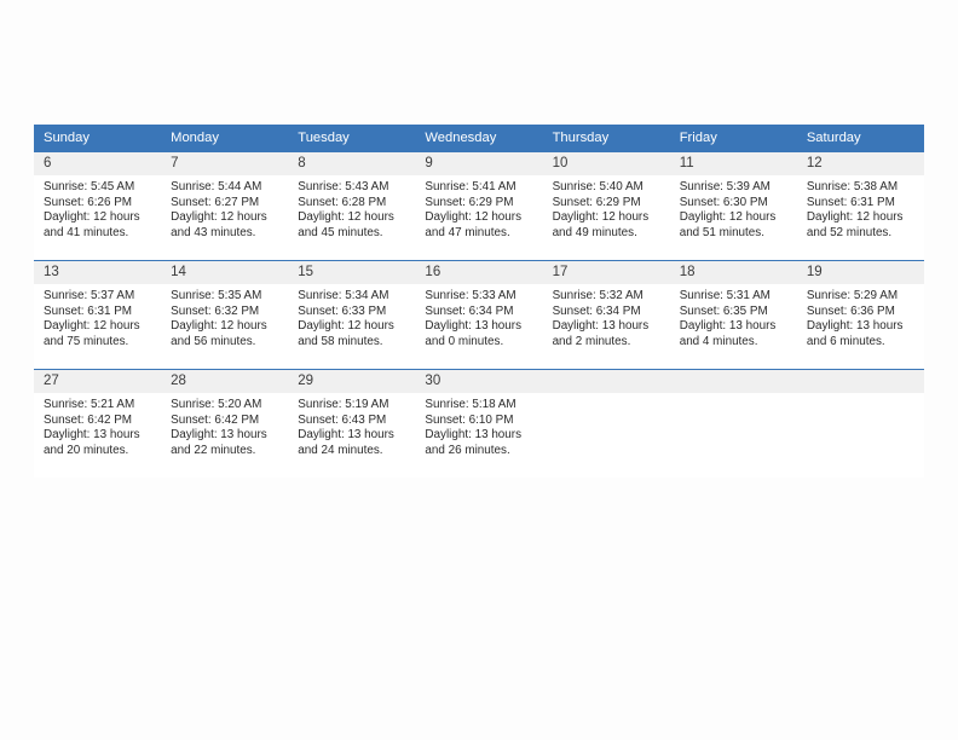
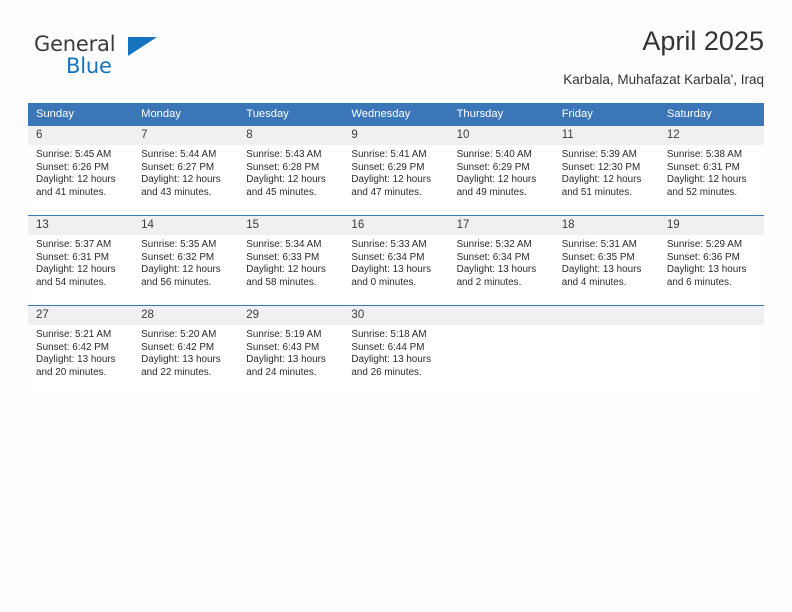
+ General
+ Blue
+ April 2025
+ Karbala, Muhafazat Karbala', Iraq
  Sunday	Monday	Tuesday	Wednesday	Thursday	Friday	Saturday
- 6Sunrise: 5:45 AMSunset: 6:26 PMDaylight: 12 hoursand 41 minutes.	7Sunrise: 5:44 AMSunset: 6:27 PMDaylight: 12 hoursand 43 minutes.	8Sunrise: 5:43 AMSunset: 6:28 PMDaylight: 12 hoursand 45 minutes.	9Sunrise: 5:41 AMSunset: 6:29 PMDaylight: 12 hoursand 47 minutes.	10Sunrise: 5:40 AMSunset: 6:29 PMDaylight: 12 hoursand 49 minutes.	11Sunrise: 5:39 AMSunset: 6:30 PMDaylight: 12 hoursand 51 minutes.	12Sunrise: 5:38 AMSunset: 6:31 PMDaylight: 12 hoursand 52 minutes.
+ 6Sunrise: 5:45 AMSunset: 6:26 PMDaylight: 12 hoursand 41 minutes.	7Sunrise: 5:44 AMSunset: 6:27 PMDaylight: 12 hoursand 43 minutes.	8Sunrise: 5:43 AMSunset: 6:28 PMDaylight: 12 hoursand 45 minutes.	9Sunrise: 5:41 AMSunset: 6:29 PMDaylight: 12 hoursand 47 minutes.	10Sunrise: 5:40 AMSunset: 6:29 PMDaylight: 12 hoursand 49 minutes.	11Sunrise: 5:39 AMSunset: 12:30 PMDaylight: 12 hoursand 51 minutes.	12Sunrise: 5:38 AMSunset: 6:31 PMDaylight: 12 hoursand 52 minutes.
- 13Sunrise: 5:37 AMSunset: 6:31 PMDaylight: 12 hoursand 75 minutes.	14Sunrise: 5:35 AMSunset: 6:32 PMDaylight: 12 hoursand 56 minutes.	15Sunrise: 5:34 AMSunset: 6:33 PMDaylight: 12 hoursand 58 minutes.	16Sunrise: 5:33 AMSunset: 6:34 PMDaylight: 13 hoursand 0 minutes.	17Sunrise: 5:32 AMSunset: 6:34 PMDaylight: 13 hoursand 2 minutes.	18Sunrise: 5:31 AMSunset: 6:35 PMDaylight: 13 hoursand 4 minutes.	19Sunrise: 5:29 AMSunset: 6:36 PMDaylight: 13 hoursand 6 minutes.
+ 13Sunrise: 5:37 AMSunset: 6:31 PMDaylight: 12 hoursand 54 minutes.	14Sunrise: 5:35 AMSunset: 6:32 PMDaylight: 12 hoursand 56 minutes.	15Sunrise: 5:34 AMSunset: 6:33 PMDaylight: 12 hoursand 58 minutes.	16Sunrise: 5:33 AMSunset: 6:34 PMDaylight: 13 hoursand 0 minutes.	17Sunrise: 5:32 AMSunset: 6:34 PMDaylight: 13 hoursand 2 minutes.	18Sunrise: 5:31 AMSunset: 6:35 PMDaylight: 13 hoursand 4 minutes.	19Sunrise: 5:29 AMSunset: 6:36 PMDaylight: 13 hoursand 6 minutes.
- 27Sunrise: 5:21 AMSunset: 6:42 PMDaylight: 13 hoursand 20 minutes.	28Sunrise: 5:20 AMSunset: 6:42 PMDaylight: 13 hoursand 22 minutes.	29Sunrise: 5:19 AMSunset: 6:43 PMDaylight: 13 hoursand 24 minutes.	30Sunrise: 5:18 AMSunset: 6:10 PMDaylight: 13 hoursand 26 minutes.
+ 27Sunrise: 5:21 AMSunset: 6:42 PMDaylight: 13 hoursand 20 minutes.	28Sunrise: 5:20 AMSunset: 6:42 PMDaylight: 13 hoursand 22 minutes.	29Sunrise: 5:19 AMSunset: 6:43 PMDaylight: 13 hoursand 24 minutes.	30Sunrise: 5:18 AMSunset: 6:44 PMDaylight: 13 hoursand 26 minutes.
